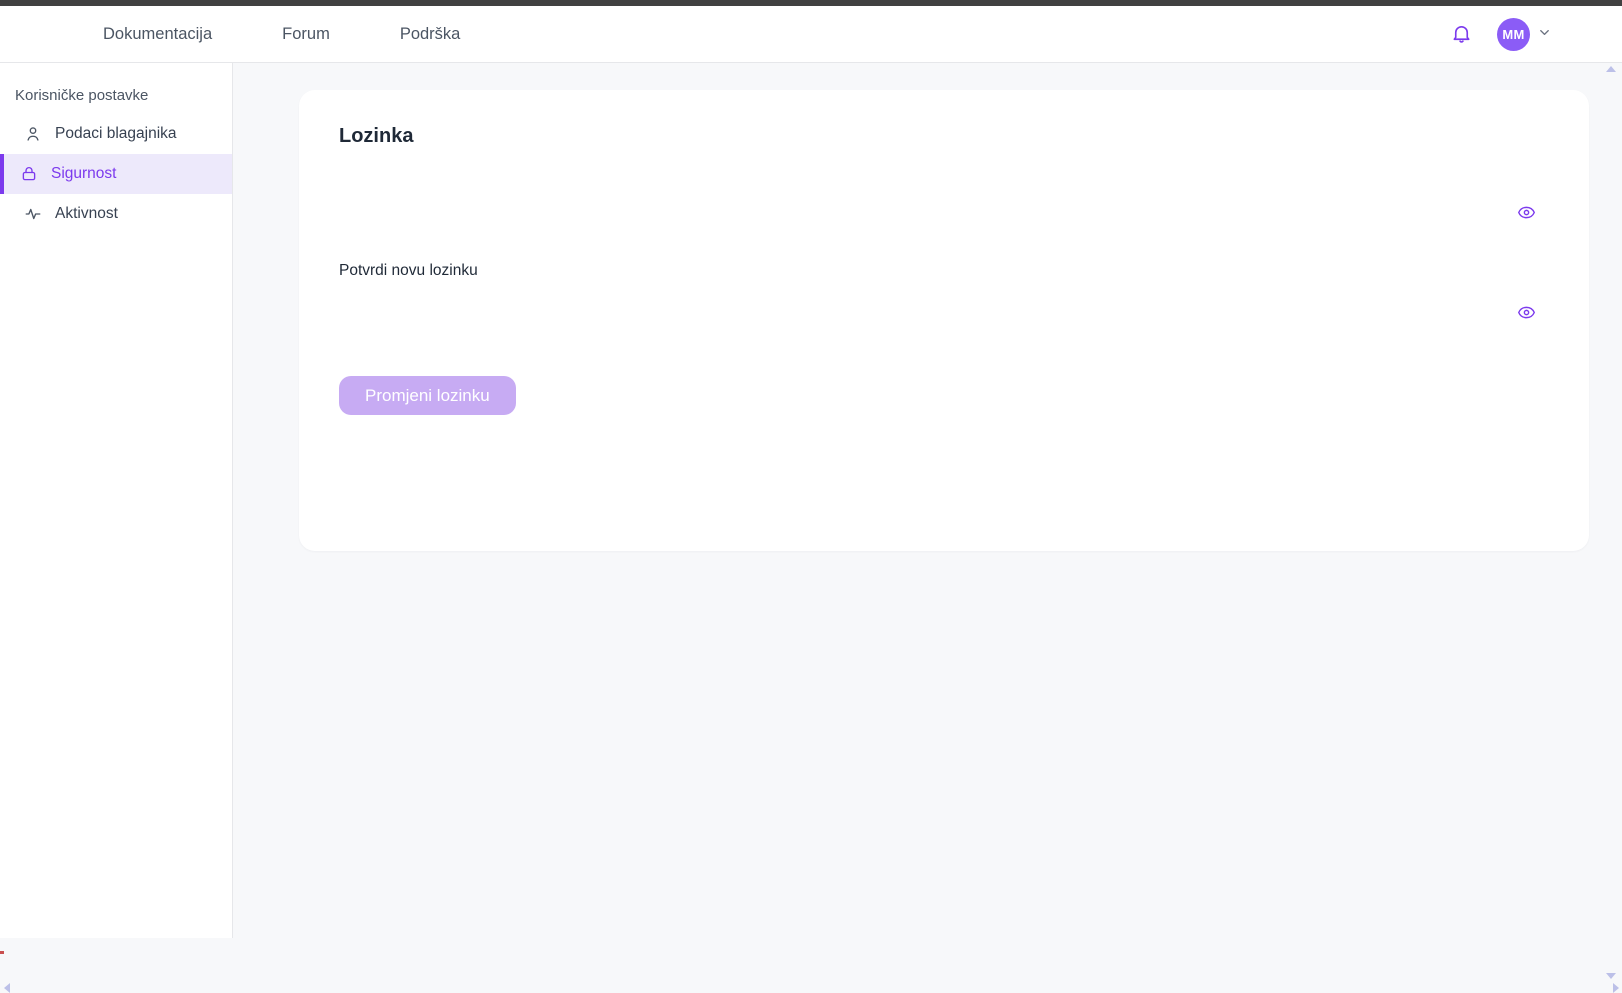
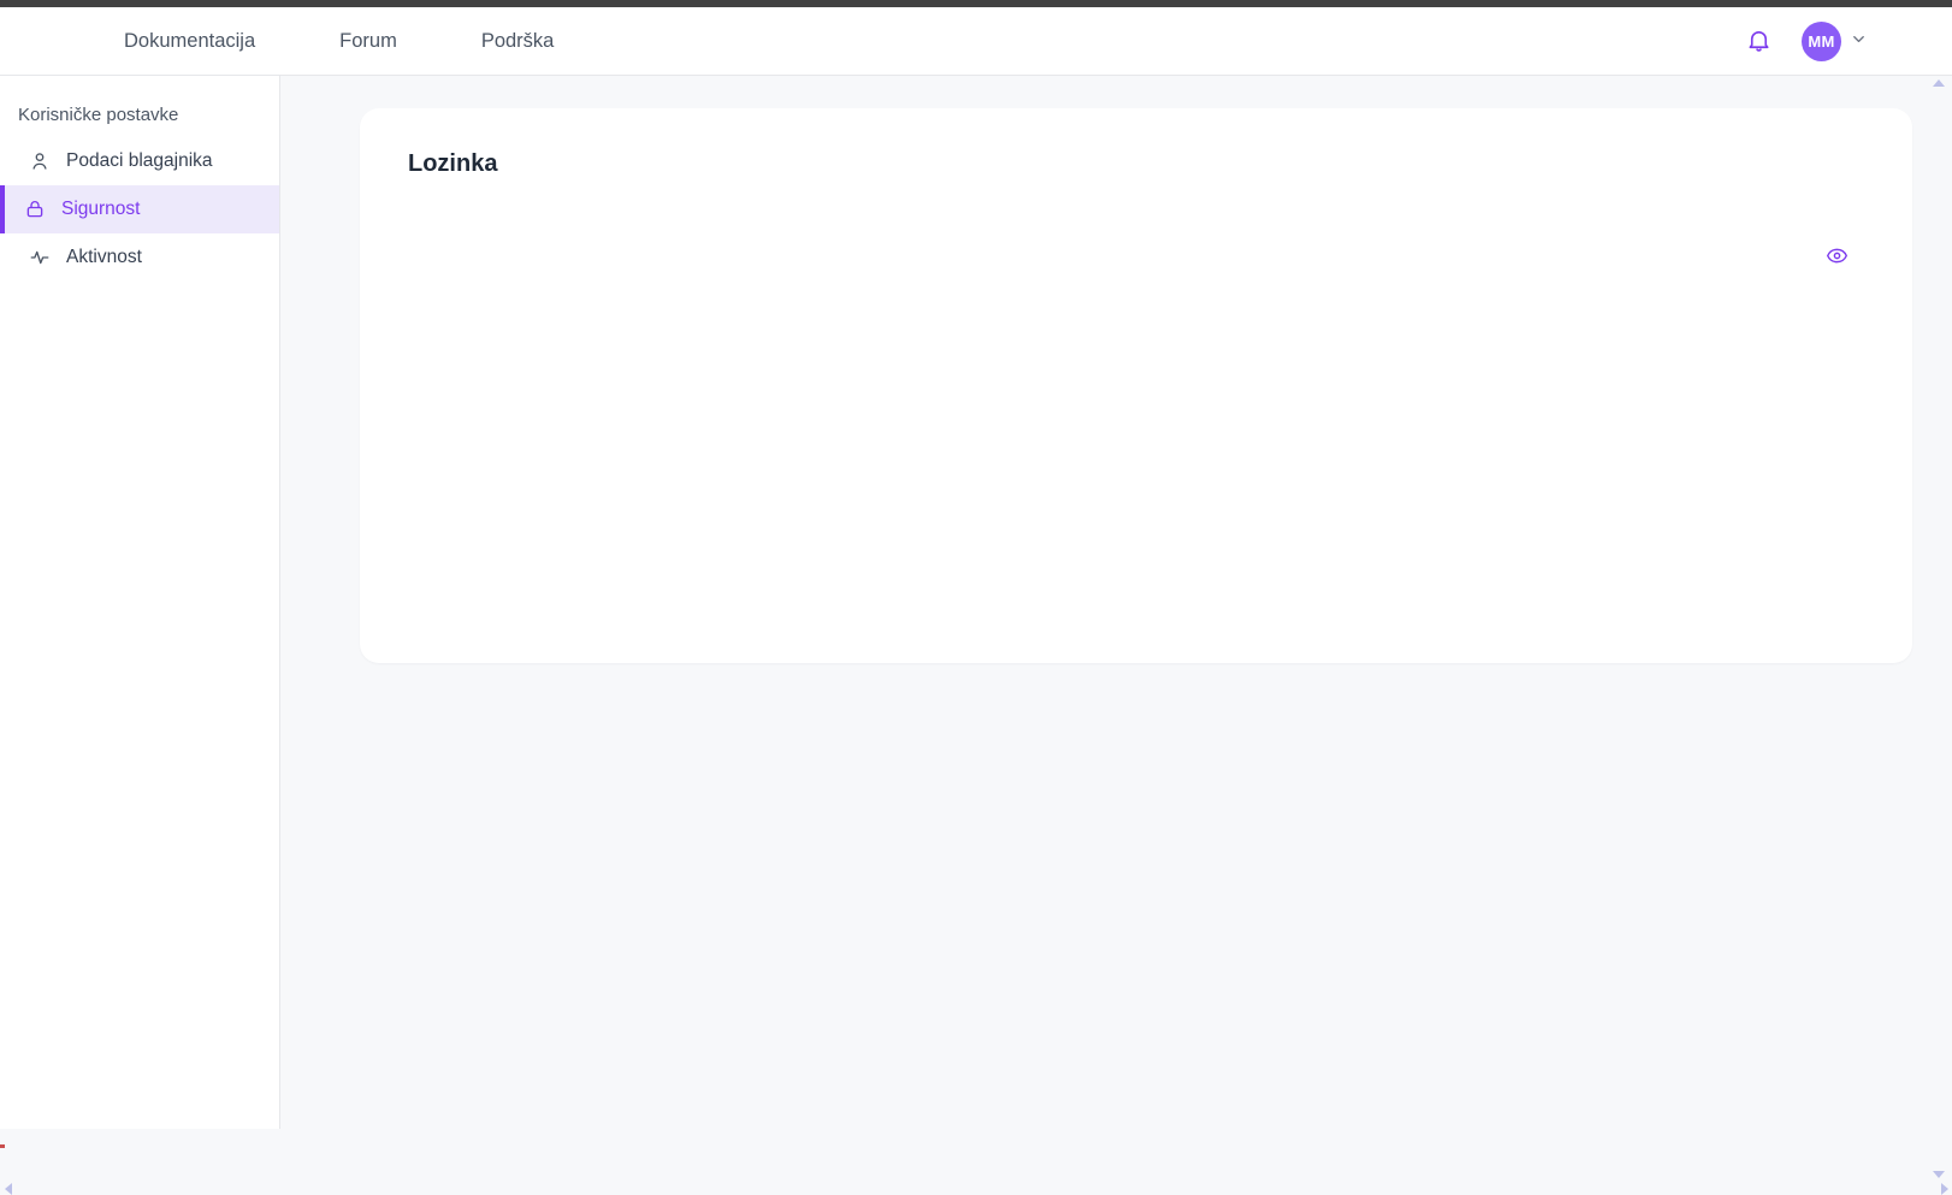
  Dokumentacija
  Forum
  Podrška
  MM
  Korisničke postavke
  Podaci blagajnika
  Sigurnost
  Aktivnost
  Lozinka
- Potvrdi novu lozinku
- Promjeni lozinku
